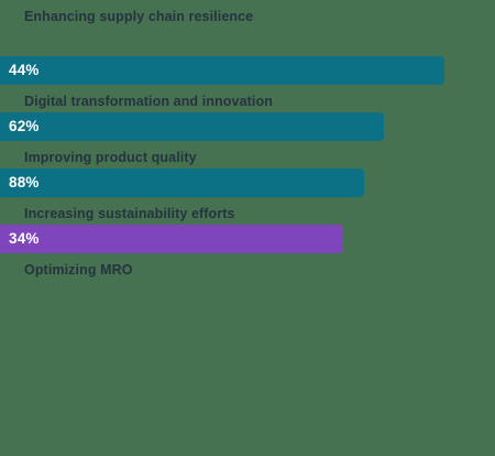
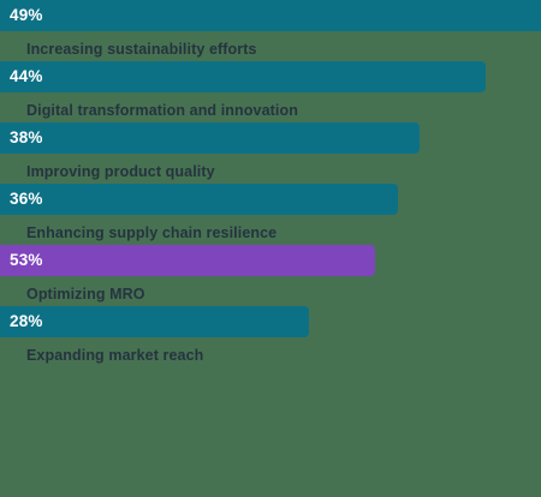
+ 49%
- Enhancing supply chain resilience
+ Increasing sustainability efforts
  44%
  Digital transformation and innovation
- 62%
+ 38%
  Improving product quality
- 88%
+ 36%
- Increasing sustainability efforts
+ Enhancing supply chain resilience
- 34%
+ 53%
  Optimizing MRO
+ 28%
+ Expanding market reach
